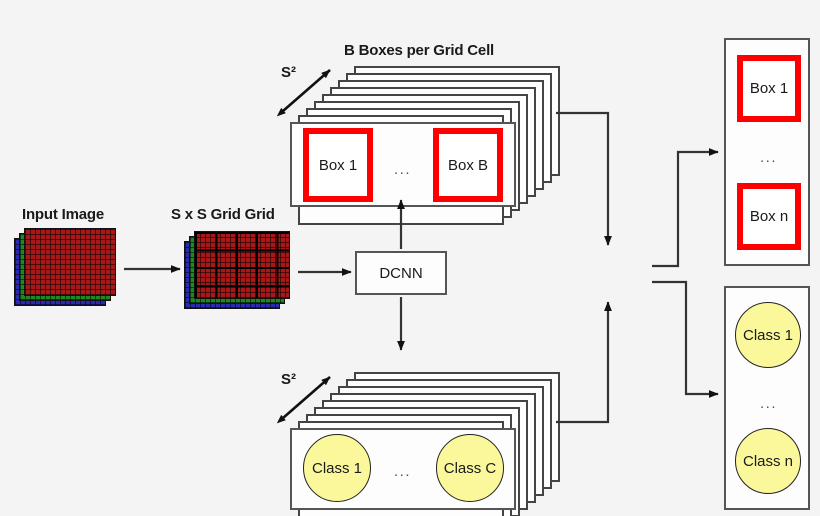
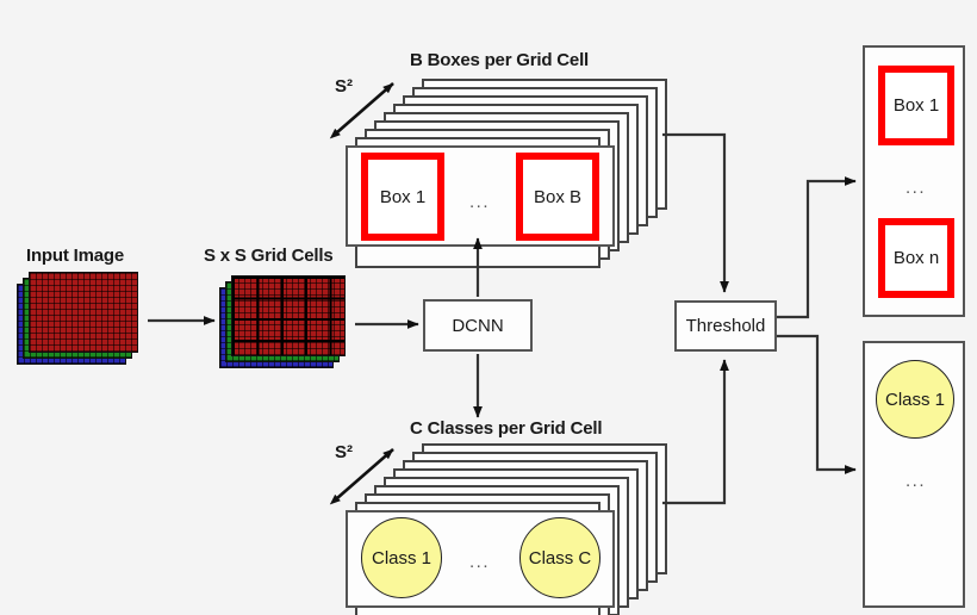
  Input Image
- S x S Grid Grid
+ S x S Grid Cells
  DCNN
  B Boxes per Grid Cell
  S²
  Box 1
  ...
  Box B
+ C Classes per Grid Cell
  S²
  Class 1
  ...
  Class C
+ Threshold
  Box 1
  ...
  Box n
  Class 1
  ...
- Class n
